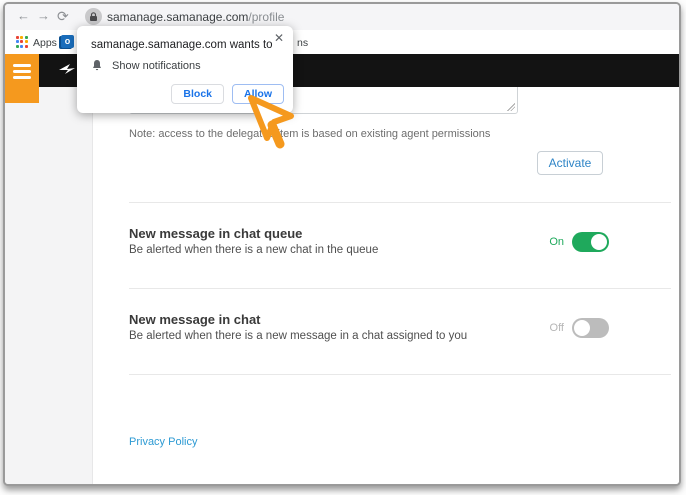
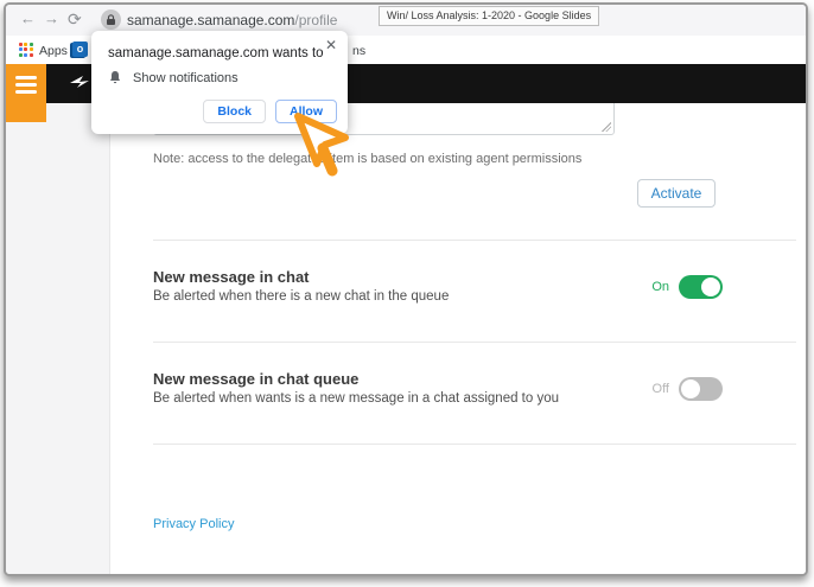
  ←
  →
  ⟳
  samanage.samanage.com/profile
  Apps
  o
  ns
+ Win/ Loss Analysis: 1-2020 - Google Slides
  Note: access to the delegattem is based on existing agent permissions
  Activate
- New message in chat queue
+ New message in chat
  Be alerted when there is a new chat in the queue
  On
- New message in chat
+ New message in chat queue
- Be alerted when there is a new message in a chat assigned to you
+ Be alerted when wants is a new message in a chat assigned to you
  Off
  Privacy Policy
  samanage.samanage.com wants to
  ✕
  Show notifications
  Block
  Allow
